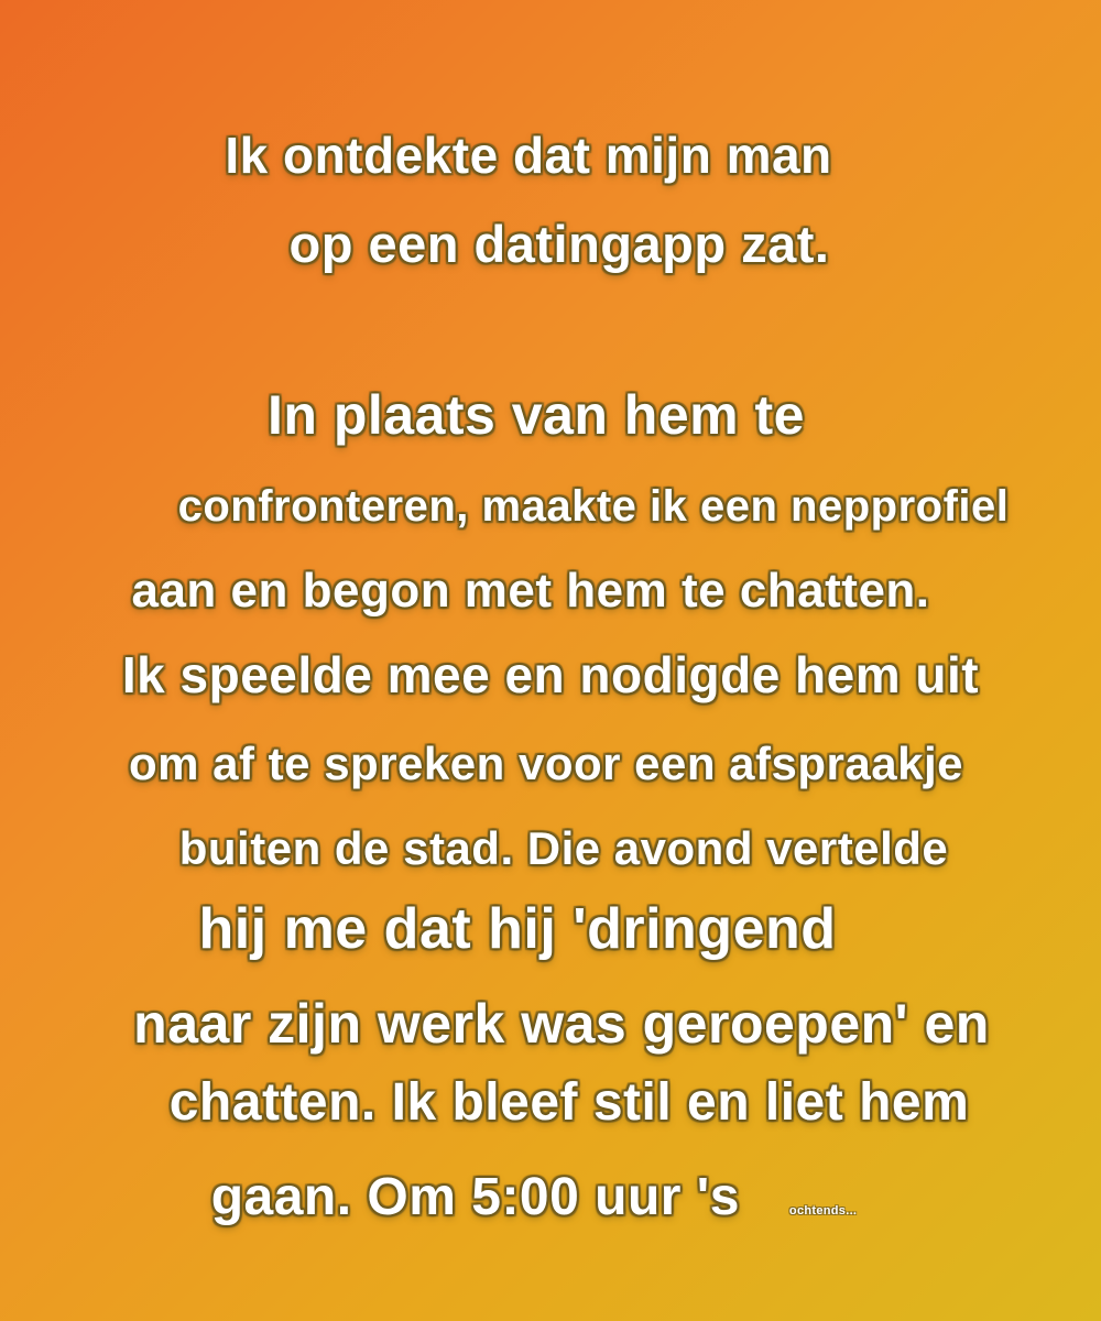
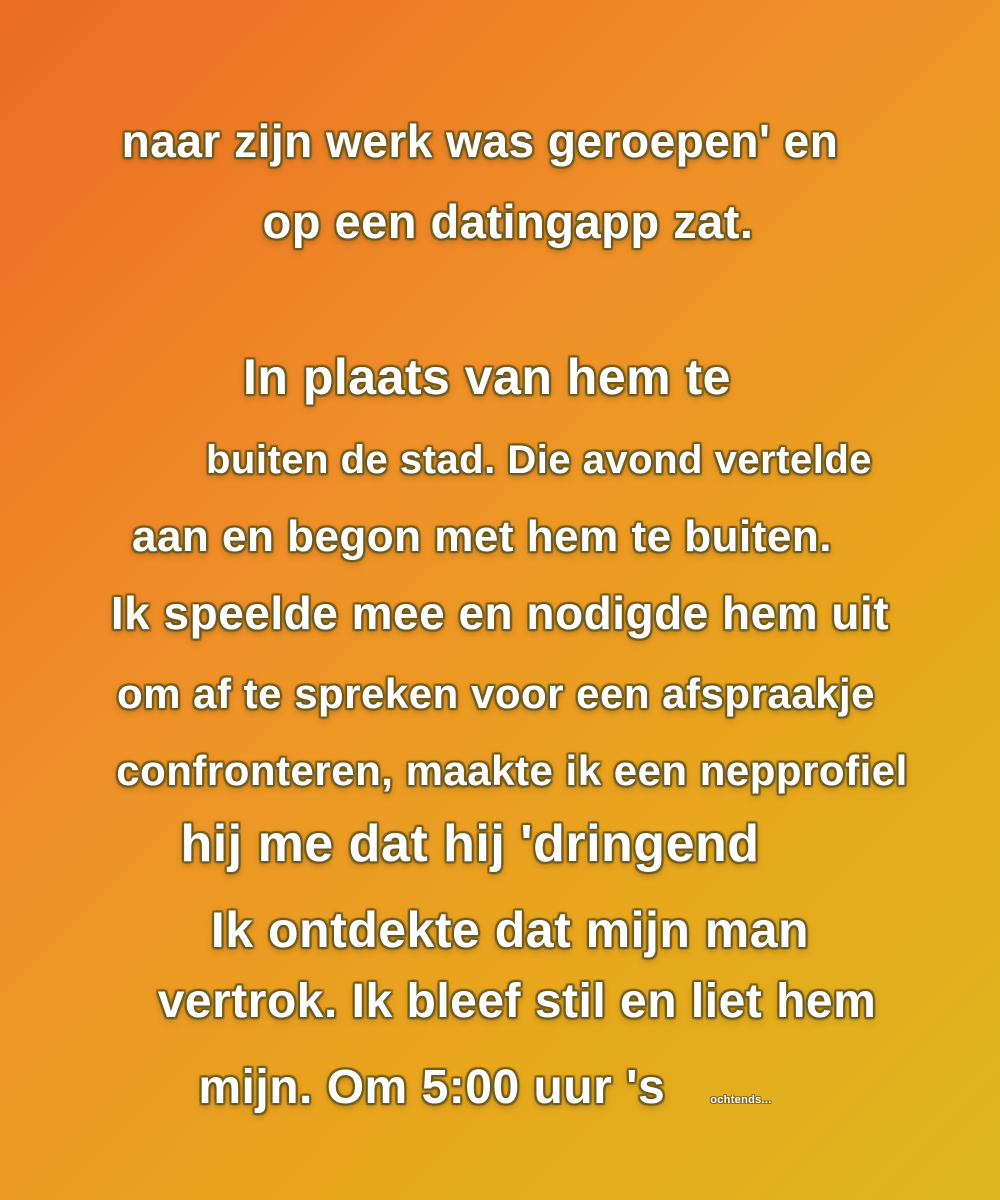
- Ik ontdekte dat mijn man
+ naar zijn werk was geroepen' en
  op een datingapp zat.
  In plaats van hem te
- confronteren, maakte ik een nepprofiel
+ buiten de stad. Die avond vertelde
- aan en begon met hem te chatten.
+ aan en begon met hem te buiten.
  Ik speelde mee en nodigde hem uit
  om af te spreken voor een afspraakje
- buiten de stad. Die avond vertelde
+ confronteren, maakte ik een nepprofiel
  hij me dat hij 'dringend
- naar zijn werk was geroepen' en
+ Ik ontdekte dat mijn man
- chatten. Ik bleef stil en liet hem
+ vertrok. Ik bleef stil en liet hem
- gaan. Om 5:00 uur 's ochtends...
+ mijn. Om 5:00 uur 's ochtends...
